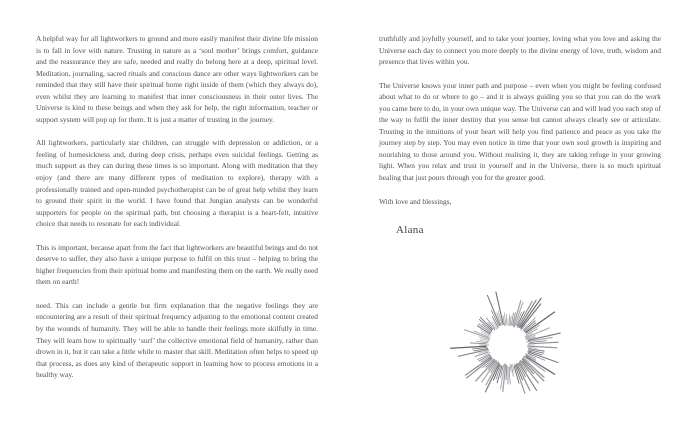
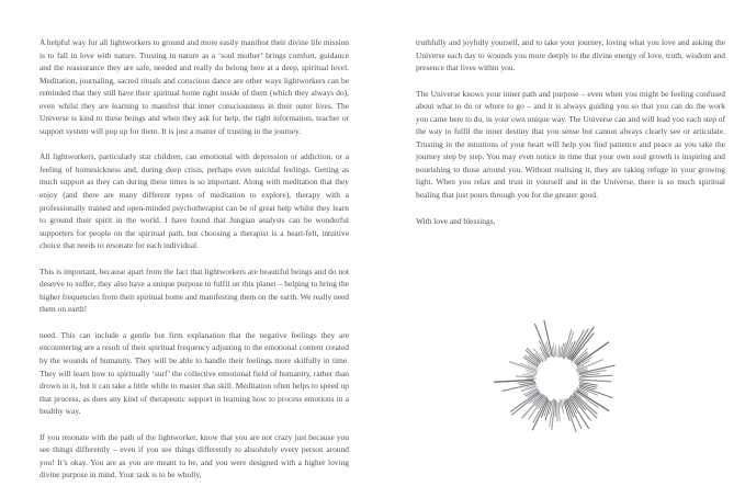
  A helpful way for all lightworkers to ground and more easily manifest their divine life mission is to fall in love with nature. Trusting in nature as a ‘soul mother’ brings comfort, guidance and the reassurance they are safe, needed and really do belong here at a deep, spiritual level. Meditation, journaling, sacred rituals and conscious dance are other ways lightworkers can be reminded that they still have their spiritual home right inside of them (which they always do), even whilst they are learning to manifest that inner consciousness in their outer lives. The Universe is kind to these beings and when they ask for help, the right information, teacher or support system will pop up for them. It is just a matter of trusting in the journey.
- All lightworkers, particularly star children, can struggle with depression or addiction, or a feeling of homesickness and, during deep crisis, perhaps even suicidal feelings. Getting as much support as they can during these times is so important. Along with meditation that they enjoy (and there are many different types of meditation to explore), therapy with a professionally trained and open-minded psychotherapist can be of great help whilst they learn to ground their spirit in the world. I have found that Jungian analysts can be wonderful supporters for people on the spiritual path, but choosing a therapist is a heart-felt, intuitive choice that needs to resonate for each individual.
+ All lightworkers, particularly star children, can emotional with depression or addiction, or a feeling of homesickness and, during deep crisis, perhaps even suicidal feelings. Getting as much support as they can during these times is so important. Along with meditation that they enjoy (and there are many different types of meditation to explore), therapy with a professionally trained and open-minded psychotherapist can be of great help whilst they learn to ground their spirit in the world. I have found that Jungian analysts can be wonderful supporters for people on the spiritual path, but choosing a therapist is a heart-felt, intuitive choice that needs to resonate for each individual.
- This is important, because apart from the fact that lightworkers are beautiful beings and do not deserve to suffer, they also have a unique purpose to fulfil on this trust – helping to bring the higher frequencies from their spiritual home and manifesting them on the earth. We really need them on earth!
+ This is important, because apart from the fact that lightworkers are beautiful beings and do not deserve to suffer, they also have a unique purpose to fulfil on this planet – helping to bring the higher frequencies from their spiritual home and manifesting them on the earth. We really need them on earth!
  need. This can include a gentle but firm explanation that the negative feelings they are encountering are a result of their spiritual frequency adjusting to the emotional content created by the wounds of humanity. They will be able to handle their feelings more skilfully in time. They will learn how to spiritually ‘surf’ the collective emotional field of humanity, rather than drown in it, but it can take a little while to master that skill. Meditation often helps to speed up that process, as does any kind of therapeutic support in learning how to process emotions in a healthy way.
+ If you resonate with the path of the lightworker, know that you are not crazy just because you see things differently – even if you see things differently to absolutely every person around you! It’s okay. You are as you are meant to be, and you were designed with a higher loving divine purpose in mind. Your task is to be wholly,
- truthfully and joyfully yourself, and to take your journey, loving what you love and asking the Universe each day to connect you more deeply to the divine energy of love, truth, wisdom and presence that lives within you.
+ truthfully and joyfully yourself, and to take your journey, loving what you love and asking the Universe each day to wounds you more deeply to the divine energy of love, truth, wisdom and presence that lives within you.
  The Universe knows your inner path and purpose – even when you might be feeling confused about what to do or where to go – and it is always guiding you so that you can do the work you came here to do, in your own unique way. The Universe can and will lead you each step of the way to fulfil the inner destiny that you sense but cannot always clearly see or articulate. Trusting in the intuitions of your heart will help you find patience and peace as you take the journey step by step. You may even notice in time that your own soul growth is inspiring and nourishing to those around you. Without realising it, they are taking refuge in your growing light. When you relax and trust in yourself and in the Universe, there is so much spiritual healing that just pours through you for the greater good.
  With love and blessings,
- Alana
